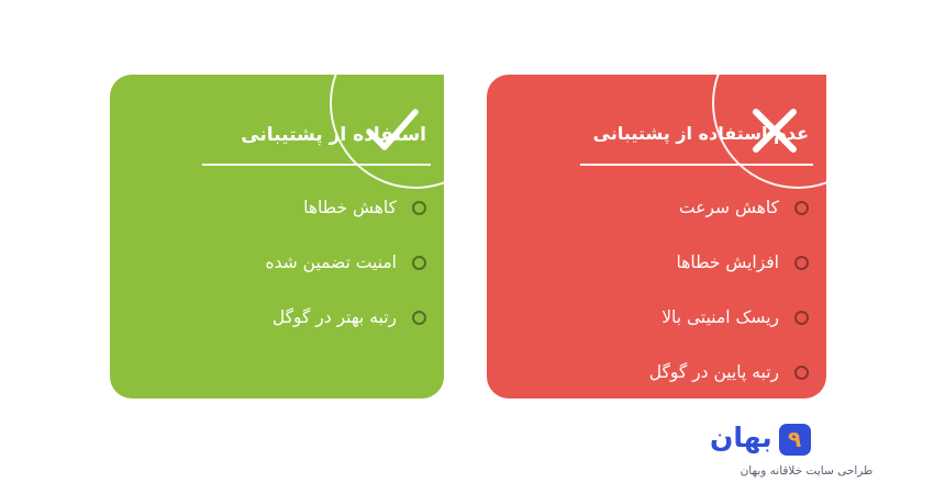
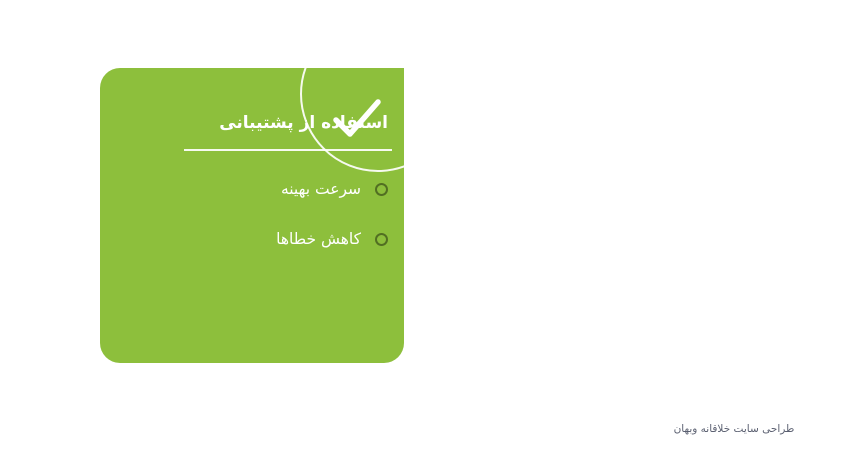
  استفاده از پشتیبانی
+ سرعت بهینه
  کاهش خطاها
- امنیت تضمین شده
- رتبه بهتر در گوگل
- عدم استفاده از پشتیبانی
- کاهش سرعت
- افزایش خطاها
- ریسک امنیتی بالا
- رتبه پایین در گوگل
- ۹
- بهان
  طراحی سایت خلاقانه وبهان
